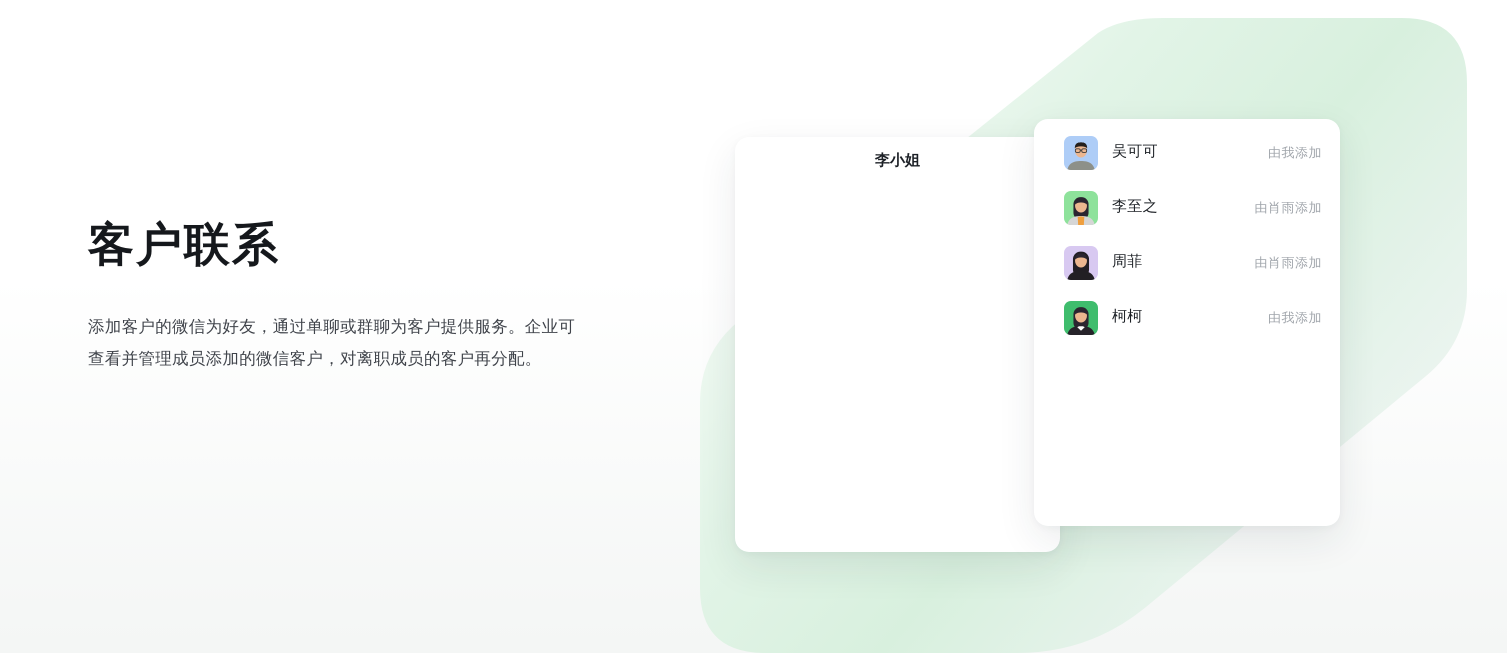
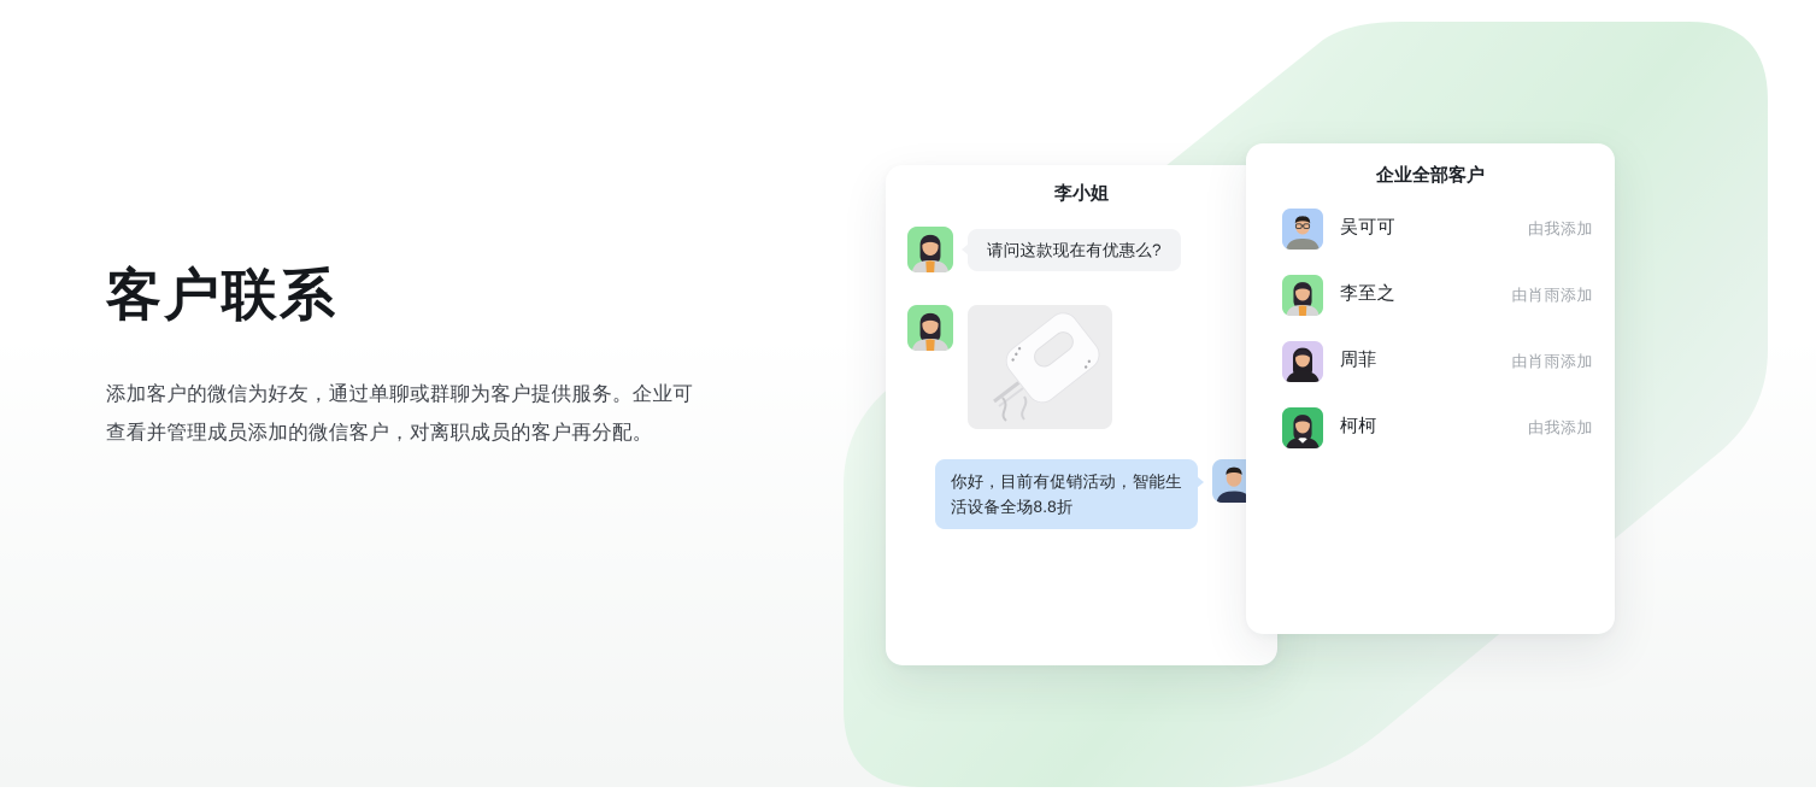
  客户联系
  添加客户的微信为好友，通过单聊或群聊为客户提供服务。企业可查看并管理成员添加的微信客户，对离职成员的客户再分配。
  李小姐
+ 请问这款现在有优惠么?
+ 你好，目前有促销活动，智能生活设备全场8.8折
+ 企业全部客户
  吴可可
  由我添加
  李至之
  由肖雨添加
  周菲
  由肖雨添加
  柯柯
  由我添加
